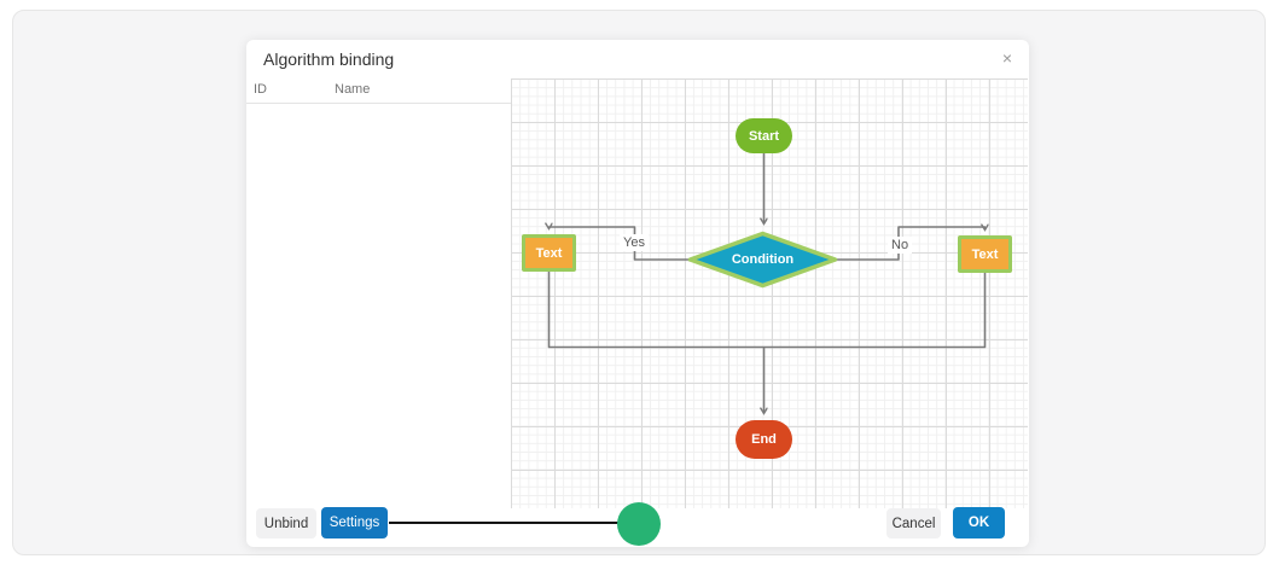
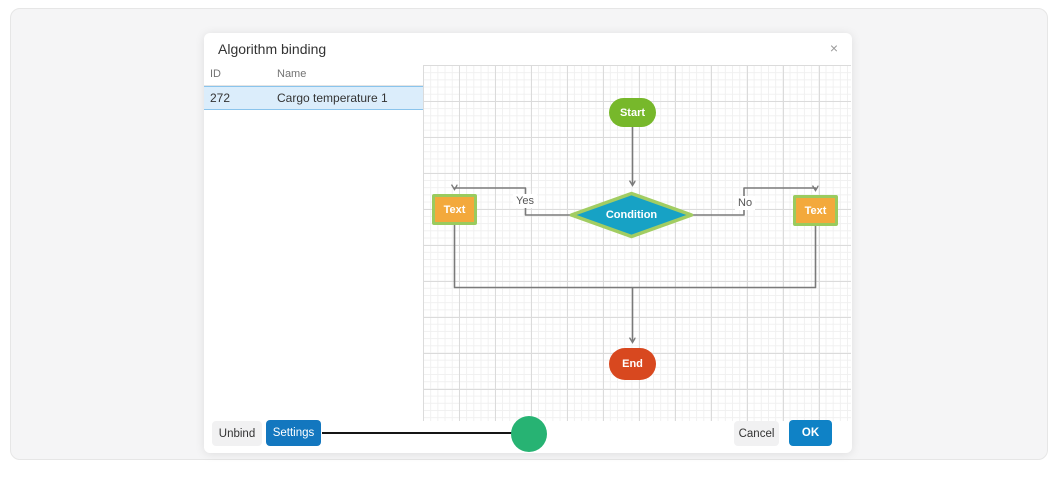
  Algorithm binding
  ×
  ID
  Name
+ 272
+ Cargo temperature 1
  Start
  Condition
  Text
  Text
  End
  Yes
  No
  Unbind
  Settings
  Cancel
  OK
